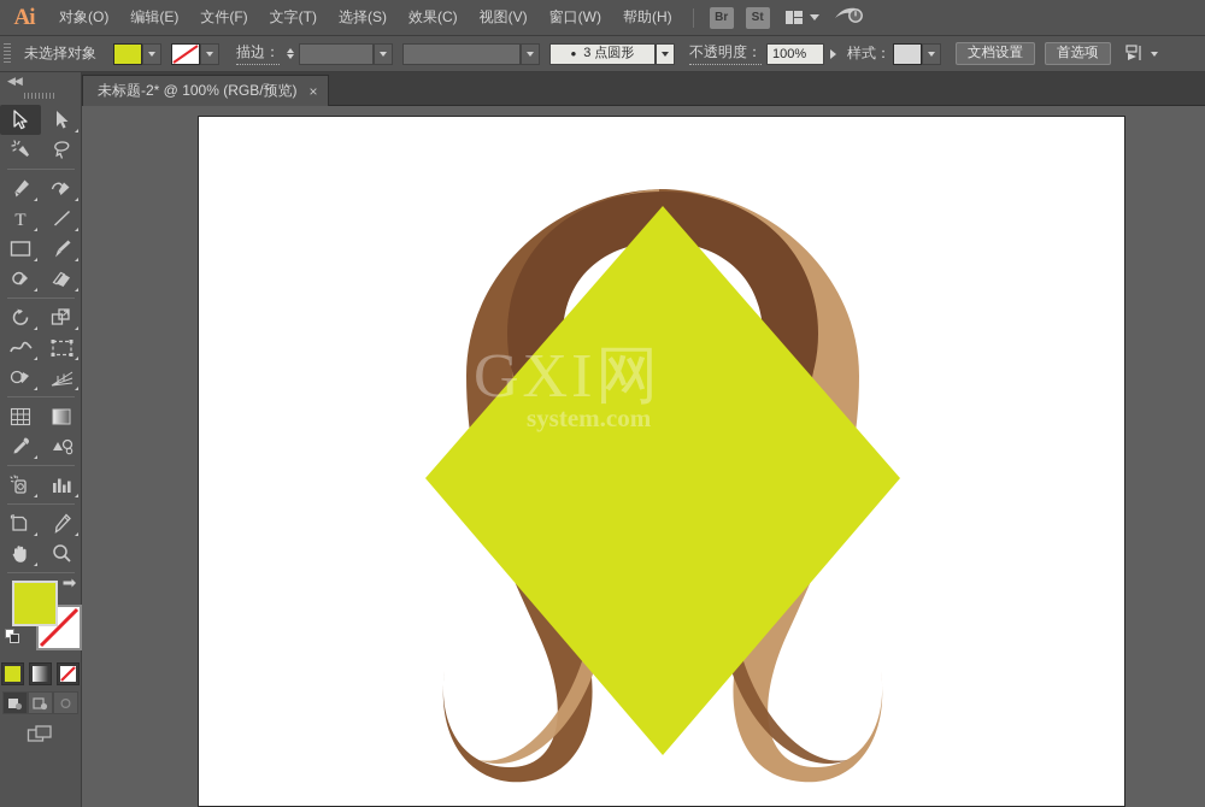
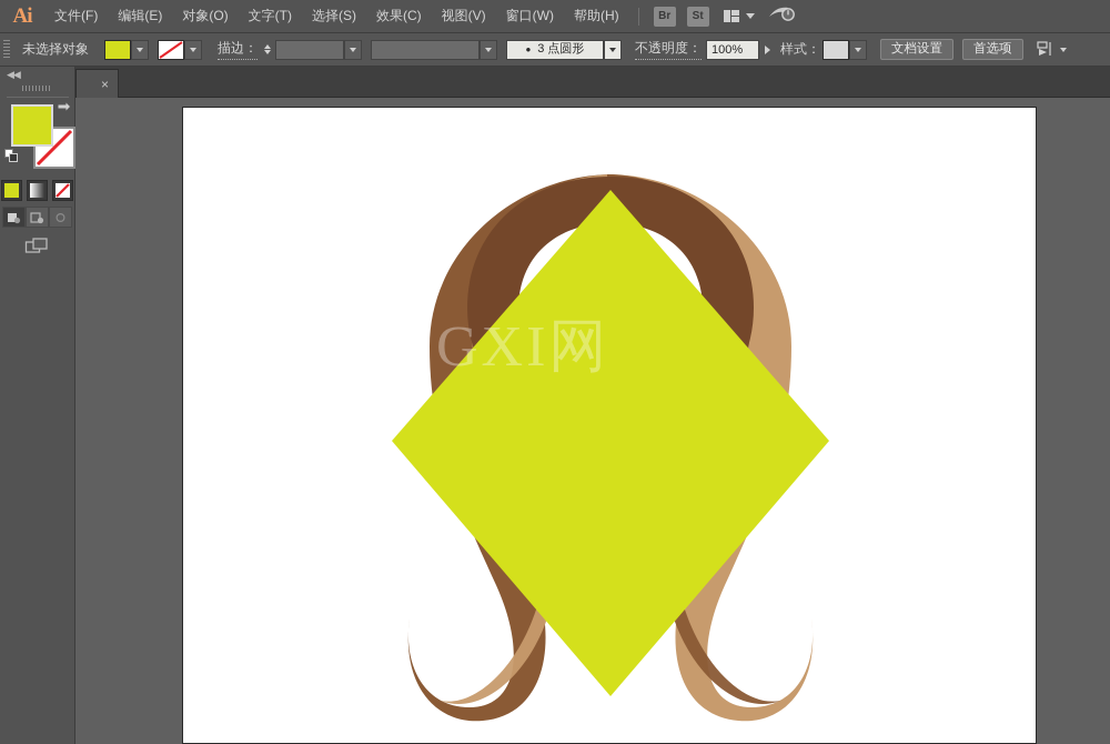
  Ai
- 对象(O)
+ 文件(F)
  编辑(E)
- 文件(F)
+ 对象(O)
  文字(T)
  选择(S)
  效果(C)
  视图(V)
  窗口(W)
  帮助(H)
  Br
  St
  未选择对象
  描边：
  •
  3 点圆形
  不透明度：
  100%
  样式：
  文档设置
  首选项
- 未标题-2* @ 100% (RGB/预览)
  ×
  ◀◀
- T
  GXI网
- system.com
